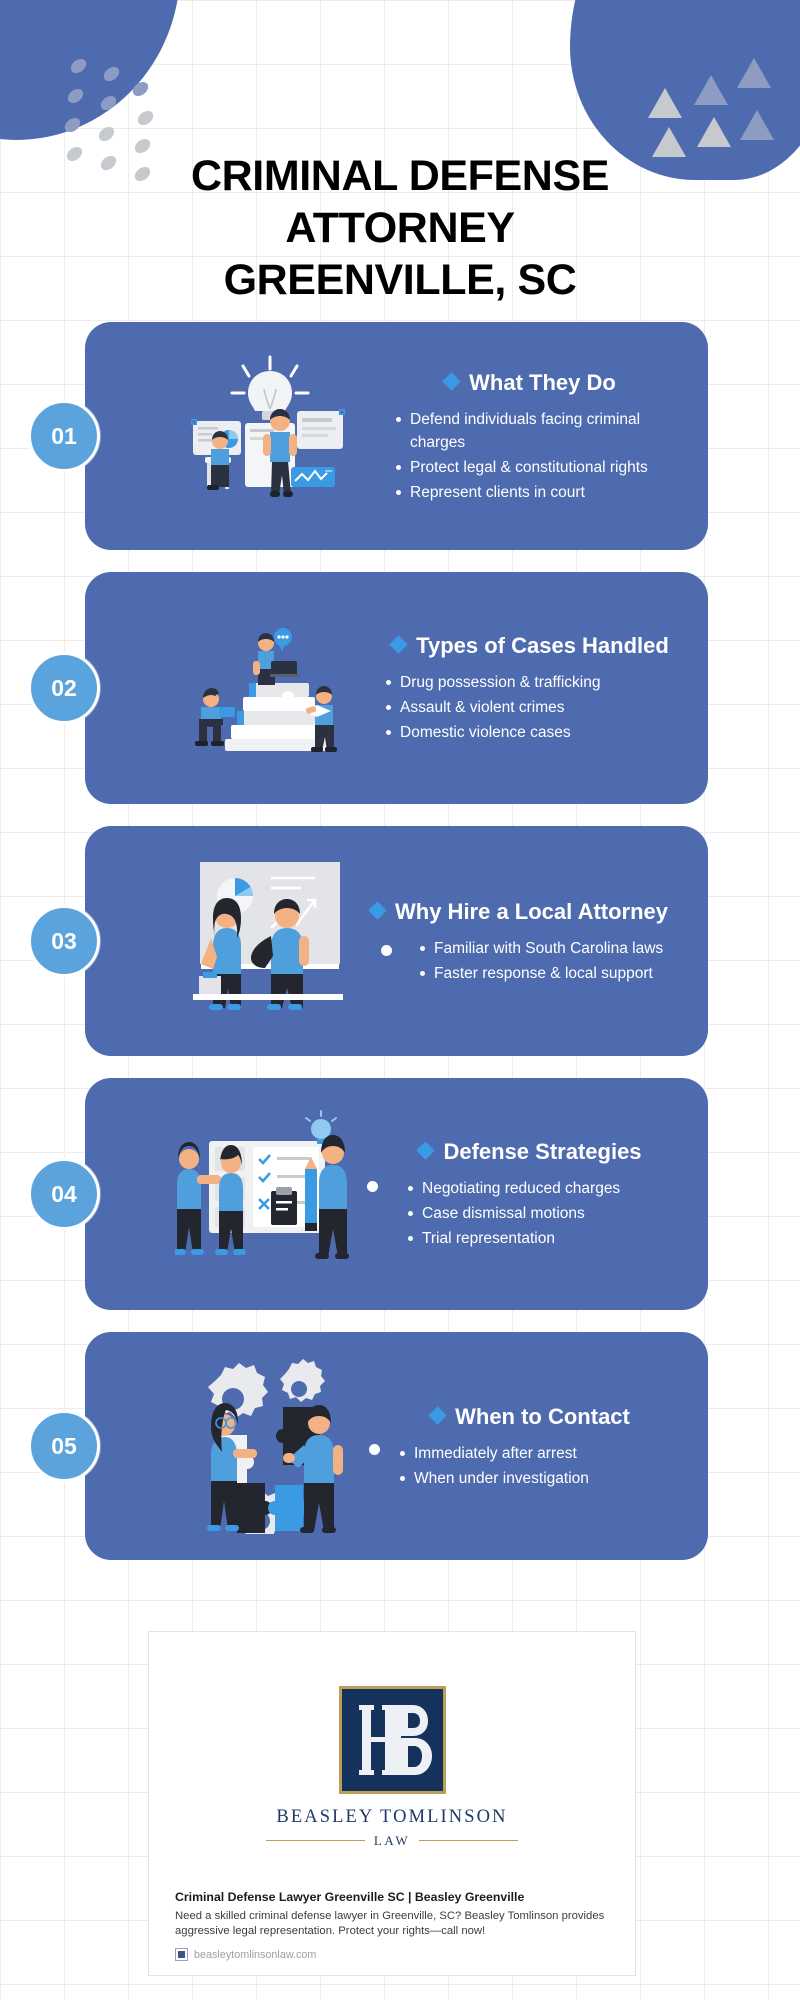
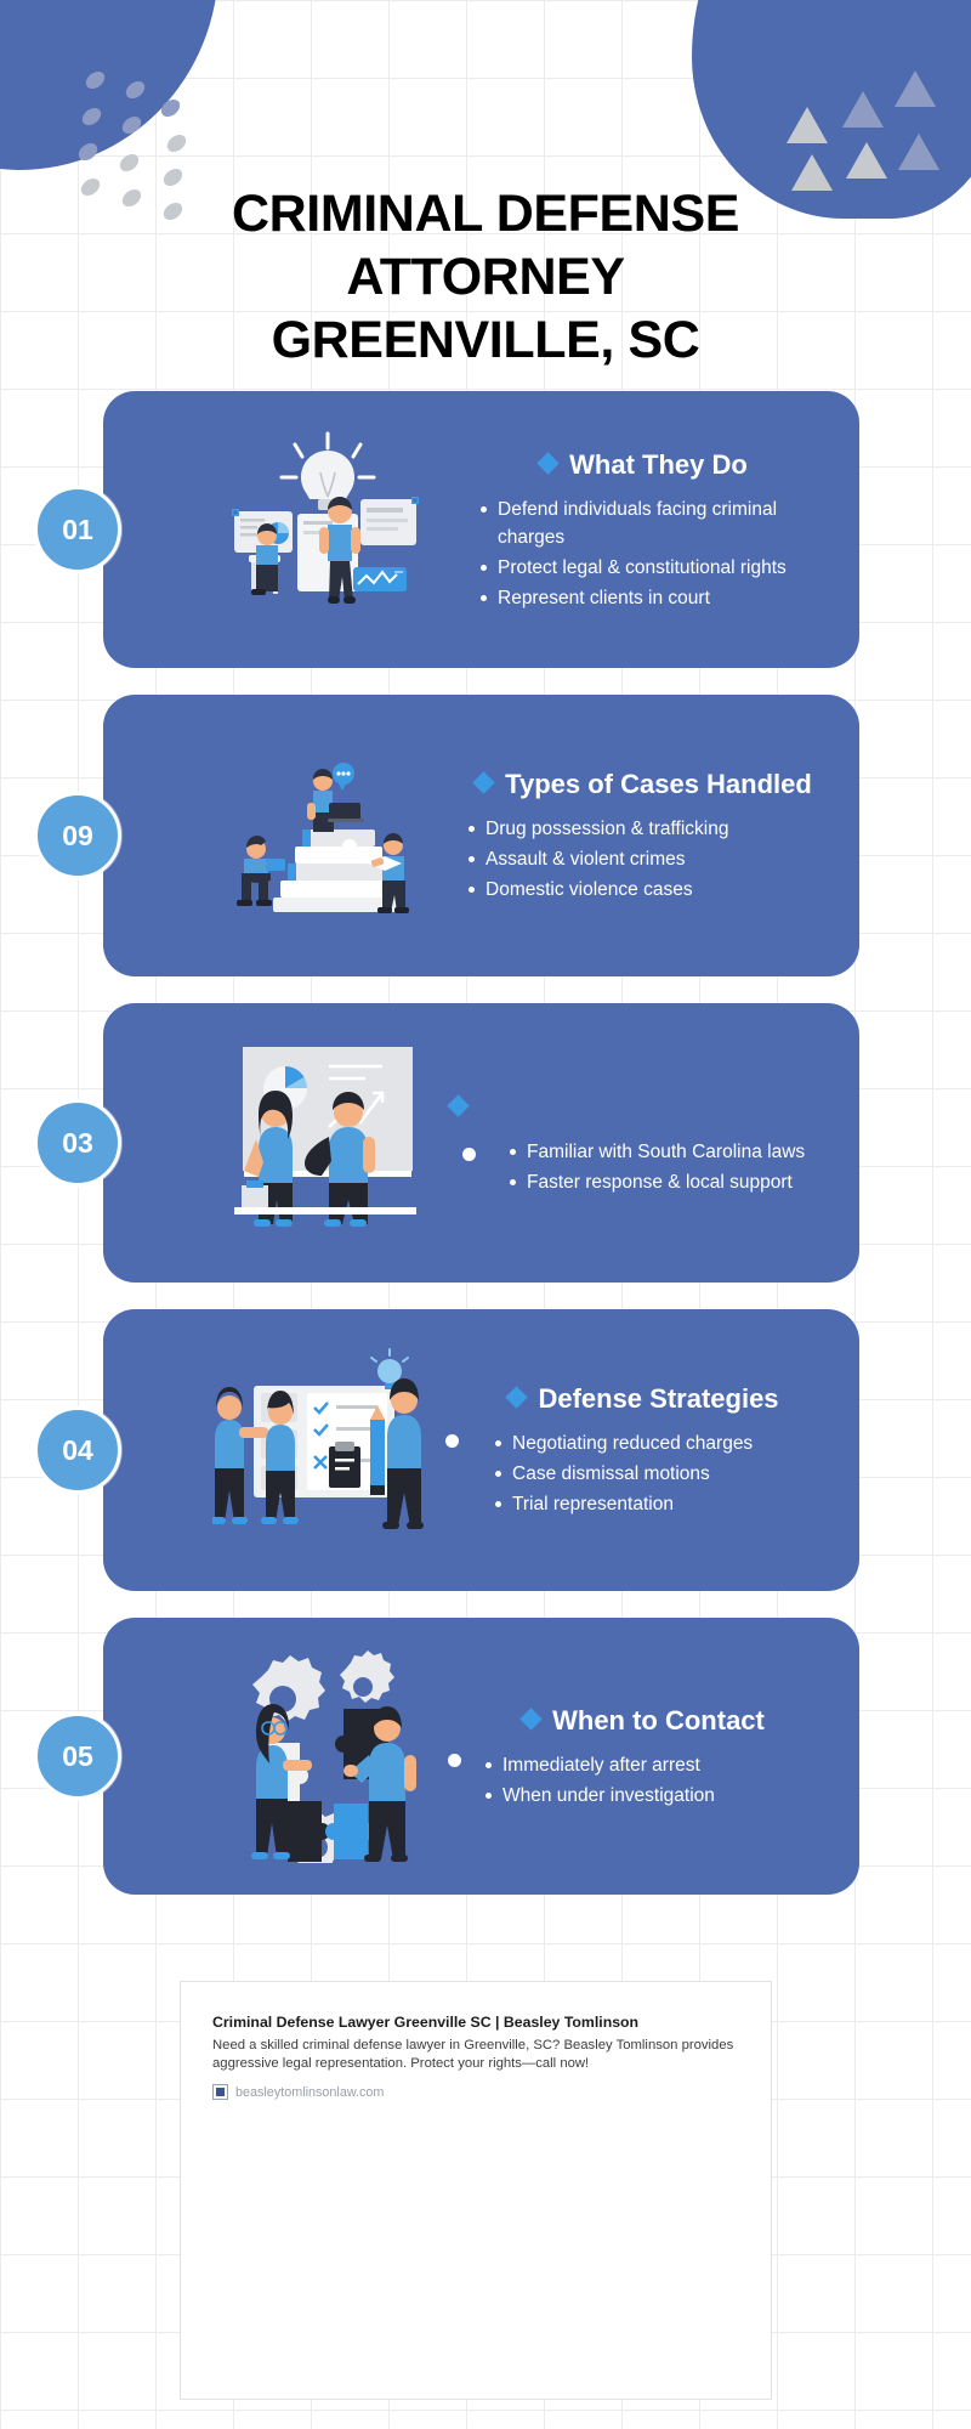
  CRIMINAL DEFENSE
  ATTORNEY
  GREENVILLE, SC
  01
  What They Do
  Defend individuals facing criminal charges
  Protect legal & constitutional rights
  Represent clients in court
- 02
+ 09
  Types of Cases Handled
  Drug possession & trafficking
  Assault & violent crimes
  Domestic violence cases
  03
- Why Hire a Local Attorney
  Familiar with South Carolina laws
  Faster response & local support
  04
  Defense Strategies
  Negotiating reduced charges
  Case dismissal motions
  Trial representation
  05
  When to Contact
  Immediately after arrest
  When under investigation
- BEASLEY TOMLINSON
- LAW
- Criminal Defense Lawyer Greenville SC | Beasley Greenville
+ Criminal Defense Lawyer Greenville SC | Beasley Tomlinson
  Need a skilled criminal defense lawyer in Greenville, SC? Beasley Tomlinson provides aggressive legal representation. Protect your rights—call now!
  beasleytomlinsonlaw.com
